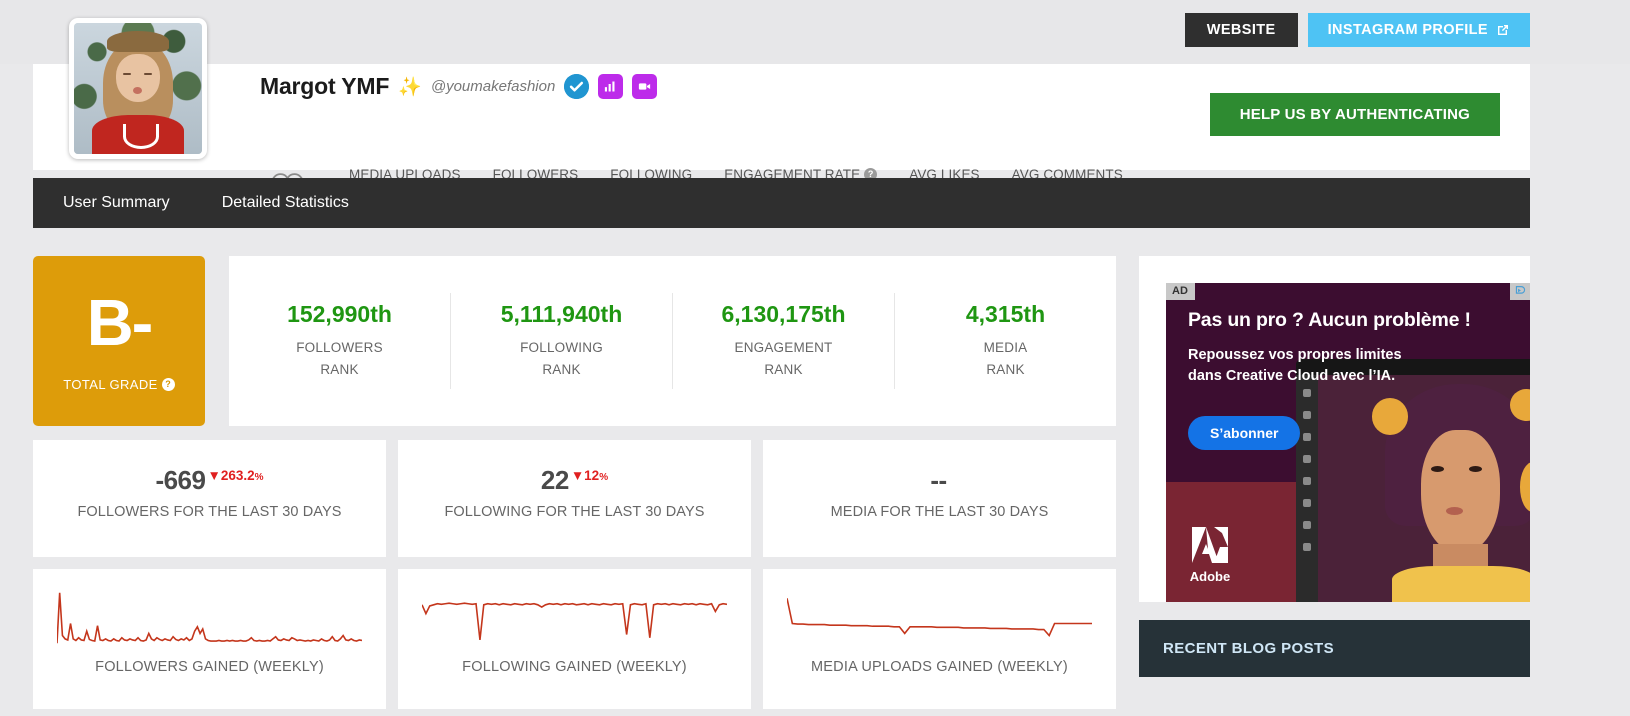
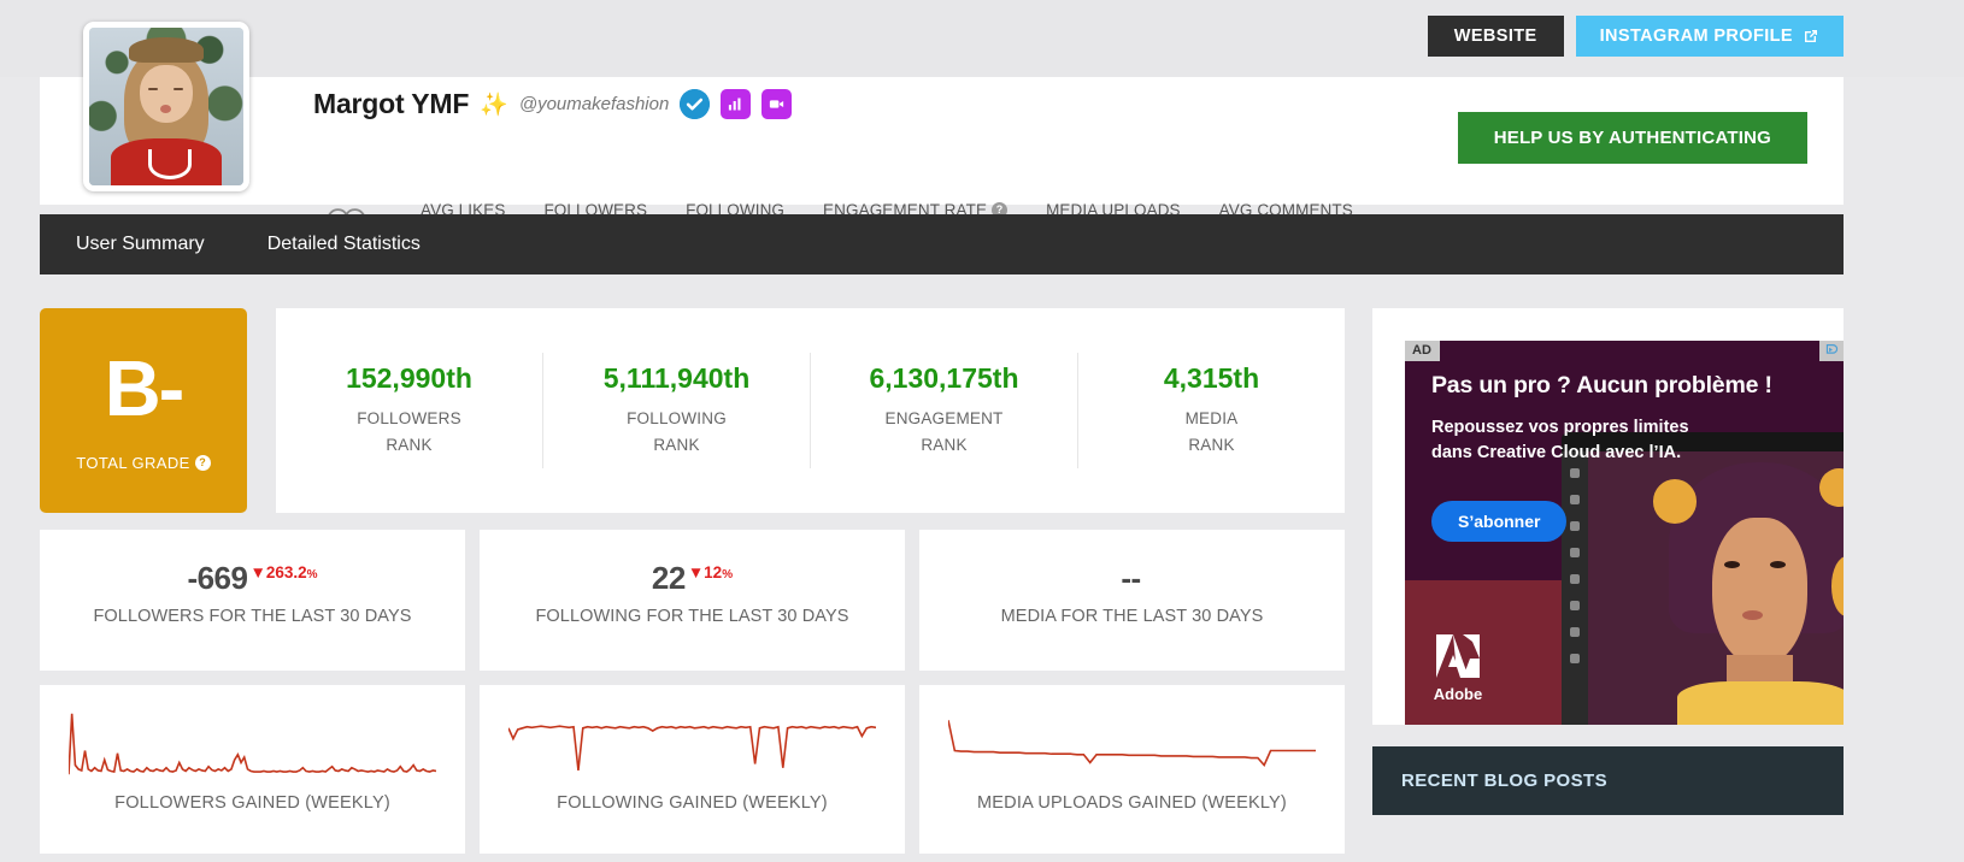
  WEBSITE
  INSTAGRAM PROFILE
  Margot YMF
  ✨
  @youmakefashion
- MEDIA UPLOADS
+ AVG LIKES
  FOLLOWERS
  FOLLOWING
  ENGAGEMENT RATE
  ?
- AVG LIKES
+ MEDIA UPLOADS
  AVG COMMENTS
  HELP US BY AUTHENTICATING
  User Summary
  Detailed Statistics
  B-
  TOTAL GRADE
  ?
  152,990th
  FOLLOWERS
  RANK
  5,111,940th
  FOLLOWING
  RANK
  6,130,175th
  ENGAGEMENT
  RANK
  4,315th
  MEDIA
  RANK
  -669
  ▼263.2%
  FOLLOWERS FOR THE LAST 30 DAYS
  22
  ▼12%
  FOLLOWING FOR THE LAST 30 DAYS
  --
  MEDIA FOR THE LAST 30 DAYS
  FOLLOWERS GAINED (WEEKLY)
  FOLLOWING GAINED (WEEKLY)
  MEDIA UPLOADS GAINED (WEEKLY)
  AD
  Pas un pro ? Aucun problème !
  Repoussez vos propres limites
  dans Creative Cloud avec l’IA.
  S’abonner
  Adobe
  RECENT BLOG POSTS
